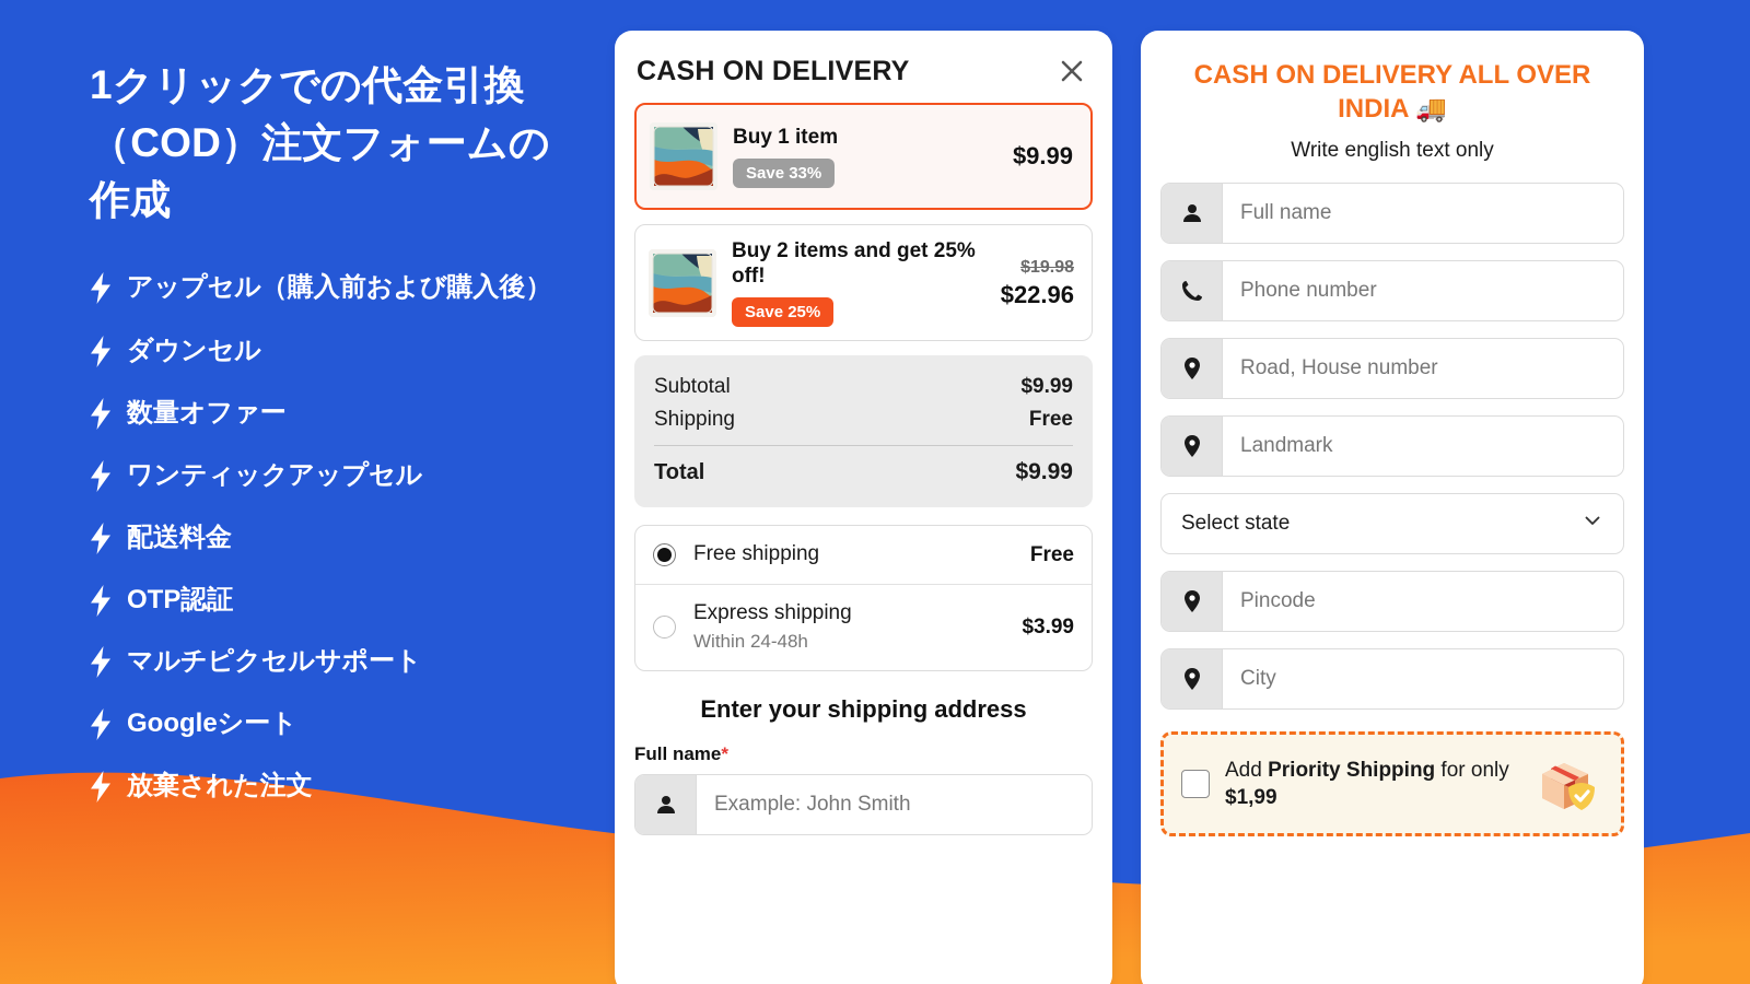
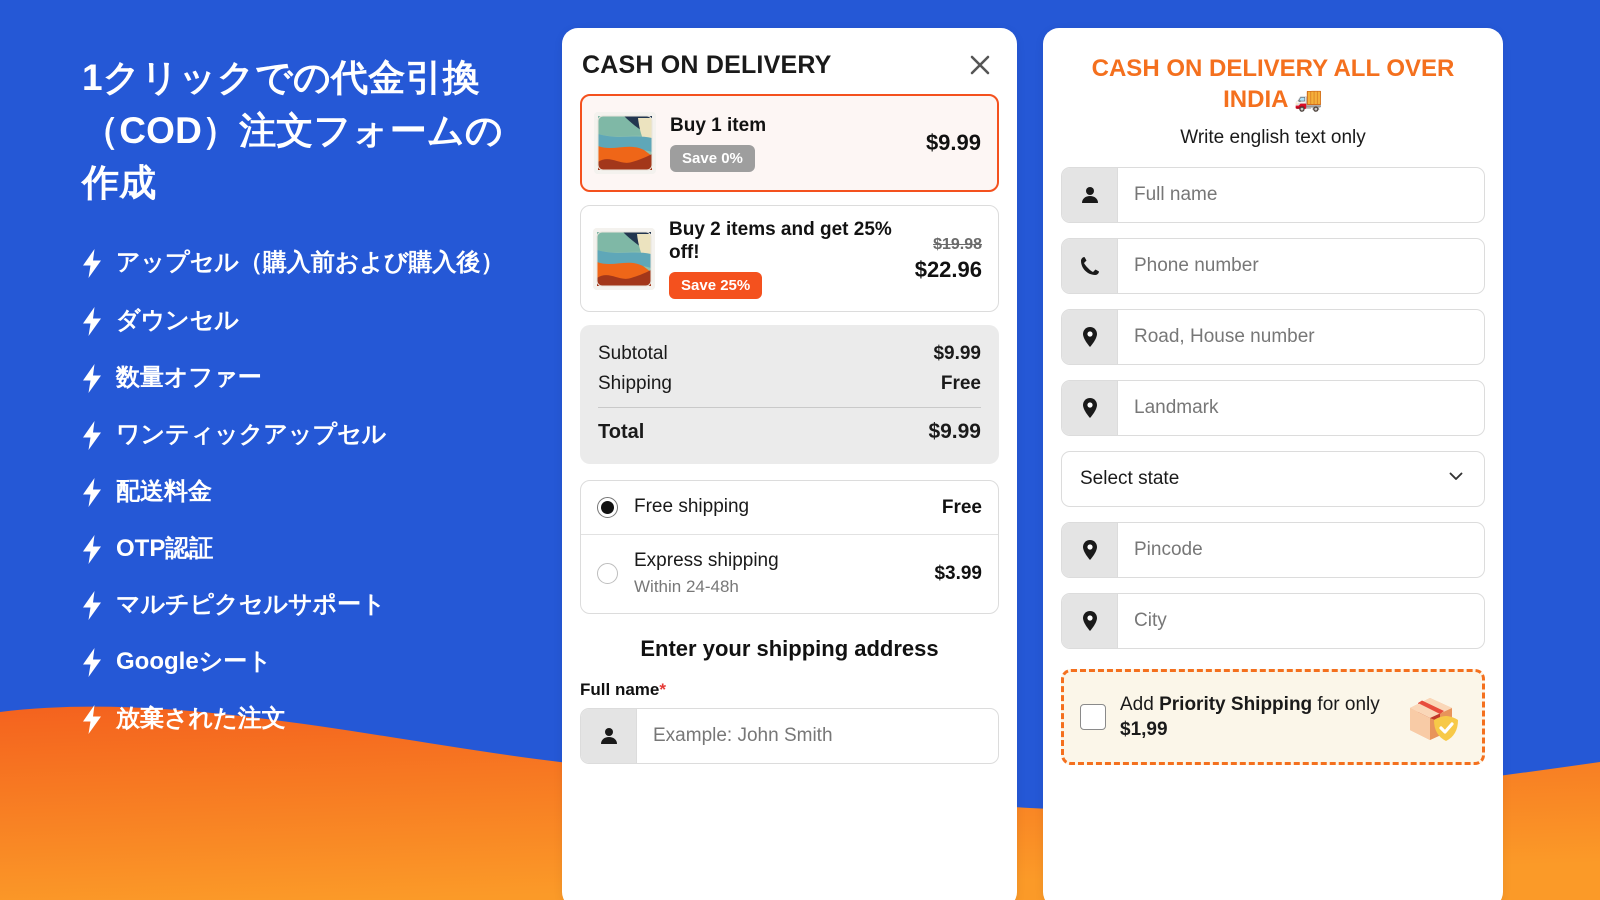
  1クリックでの代金引換
  （COD）注文フォームの作成
  アップセル（購入前および購入後）
  ダウンセル
  数量オファー
  ワンティックアップセル
  配送料金
  OTP認証
  マルチピクセルサポート
  Googleシート
  放棄された注文
  CASH ON DELIVERY
  Buy 1 item
- Save 33%
+ Save 0%
  $9.99
  Buy 2 items and get 25% off!
  Save 25%
  $19.98
  $22.96
  Subtotal
  $9.99
  Shipping
  Free
  Total
  $9.99
  Free shipping
  Free
  Express shipping
  Within 24-48h
  $3.99
  Enter your shipping address
  Full name*
  Example: John Smith
  CASH ON DELIVERY ALL OVER INDIA 🚚
  Write english text only
  Full name
  Phone number
  Road, House number
  Landmark
  Select state
  Pincode
  City
  Add Priority Shipping for only $1,99
